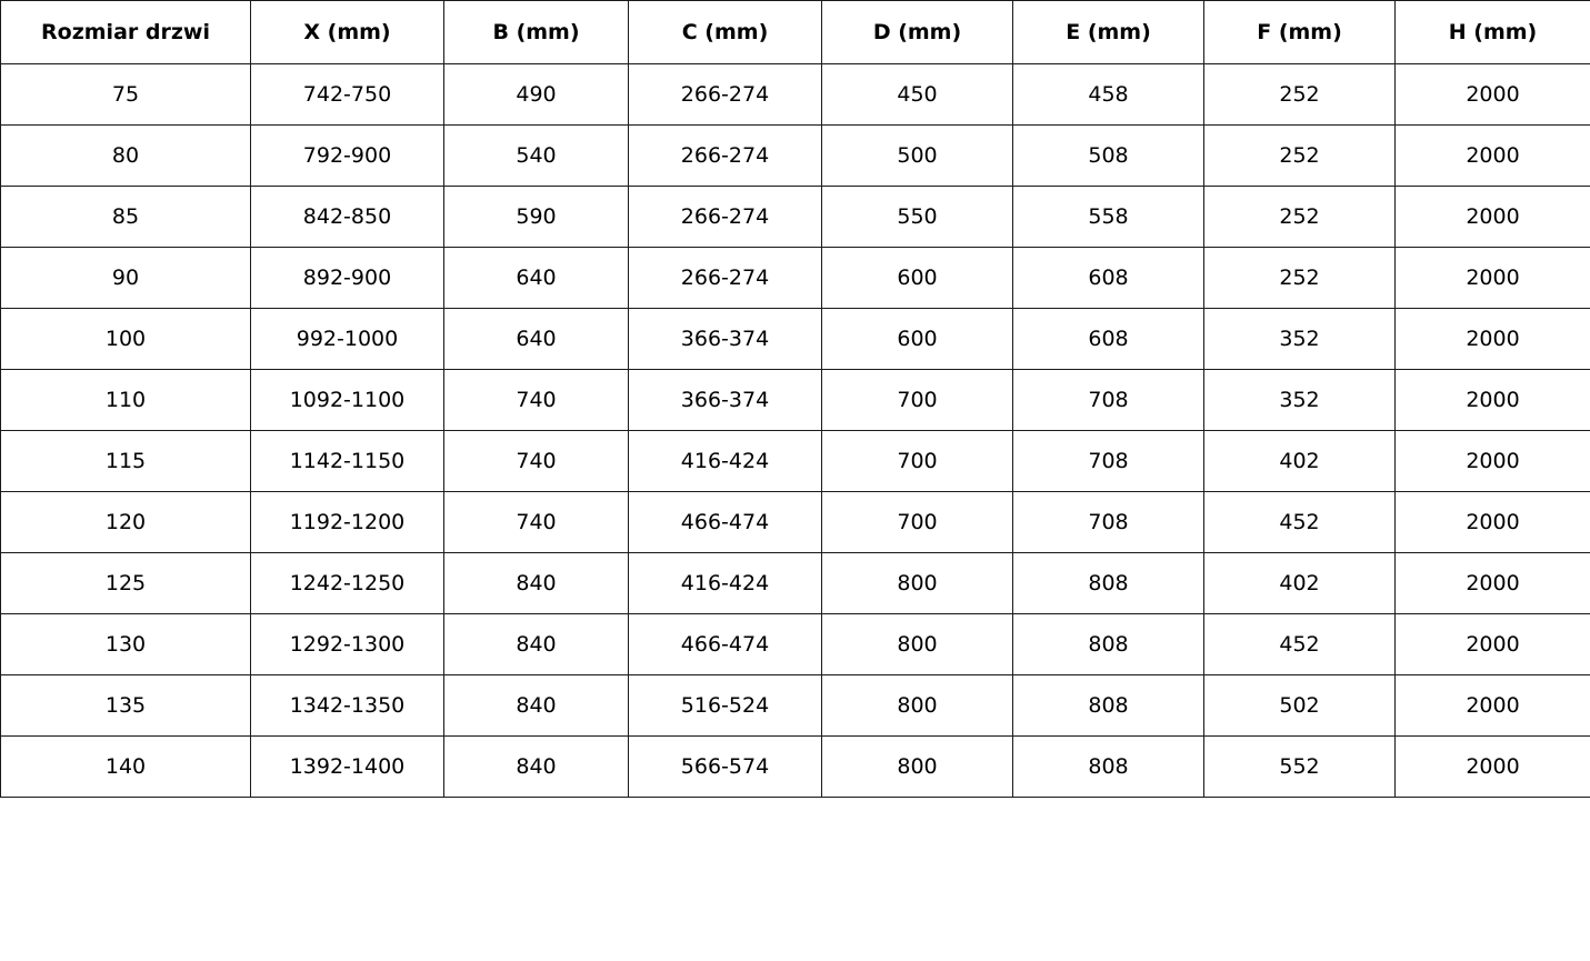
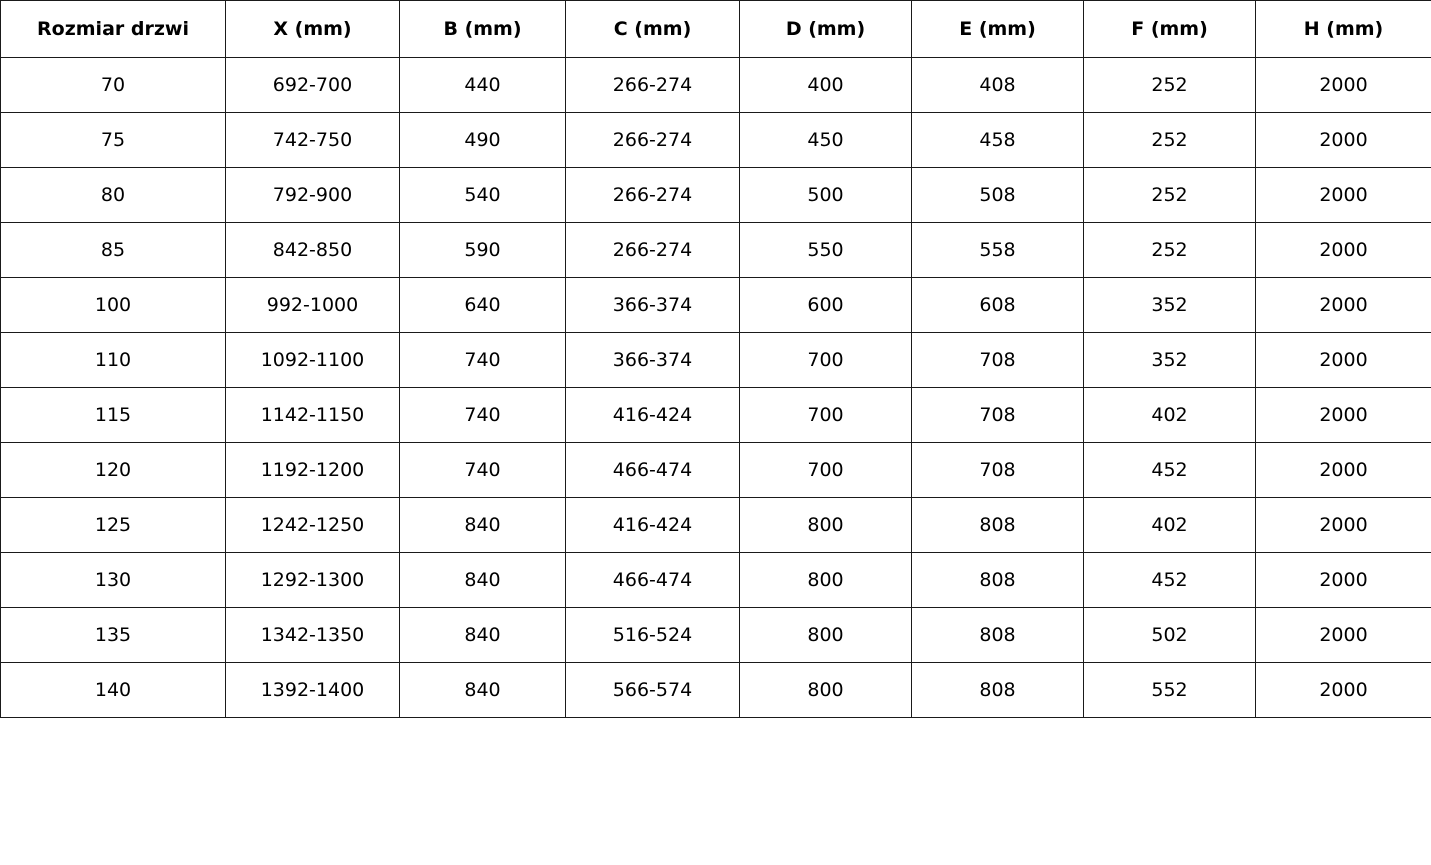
  Rozmiar drzwi	X (mm)	B (mm)	C (mm)	D (mm)	E (mm)	F (mm)	H (mm)
+ 70	692-700	440	266-274	400	408	252	2000
  75	742-750	490	266-274	450	458	252	2000
  80	792-900	540	266-274	500	508	252	2000
  85	842-850	590	266-274	550	558	252	2000
- 90	892-900	640	266-274	600	608	252	2000
  100	992-1000	640	366-374	600	608	352	2000
  110	1092-1100	740	366-374	700	708	352	2000
  115	1142-1150	740	416-424	700	708	402	2000
  120	1192-1200	740	466-474	700	708	452	2000
  125	1242-1250	840	416-424	800	808	402	2000
  130	1292-1300	840	466-474	800	808	452	2000
  135	1342-1350	840	516-524	800	808	502	2000
  140	1392-1400	840	566-574	800	808	552	2000
